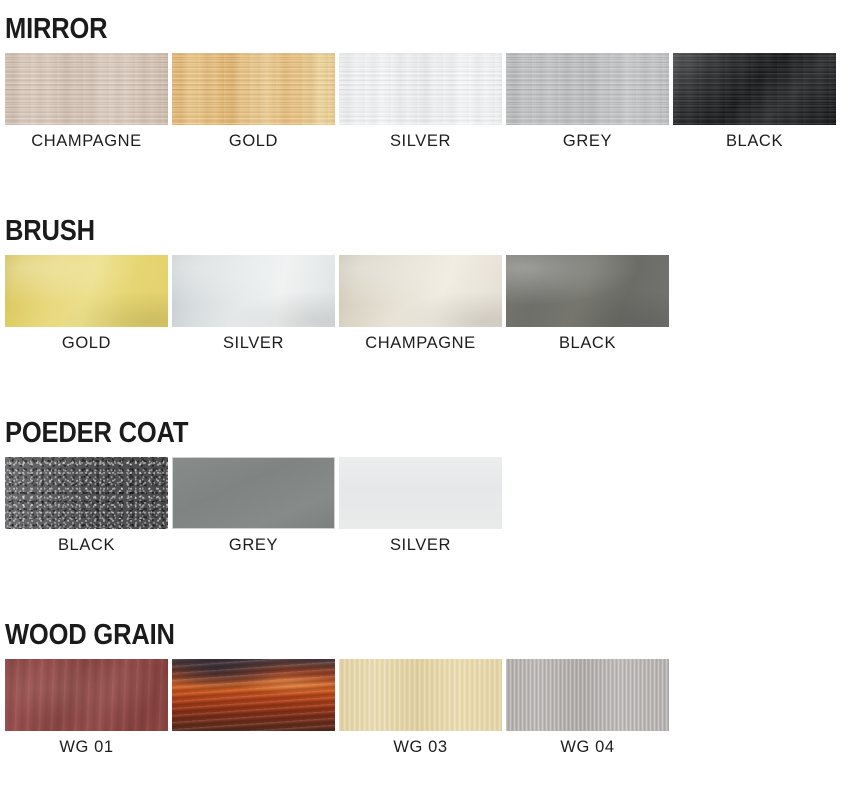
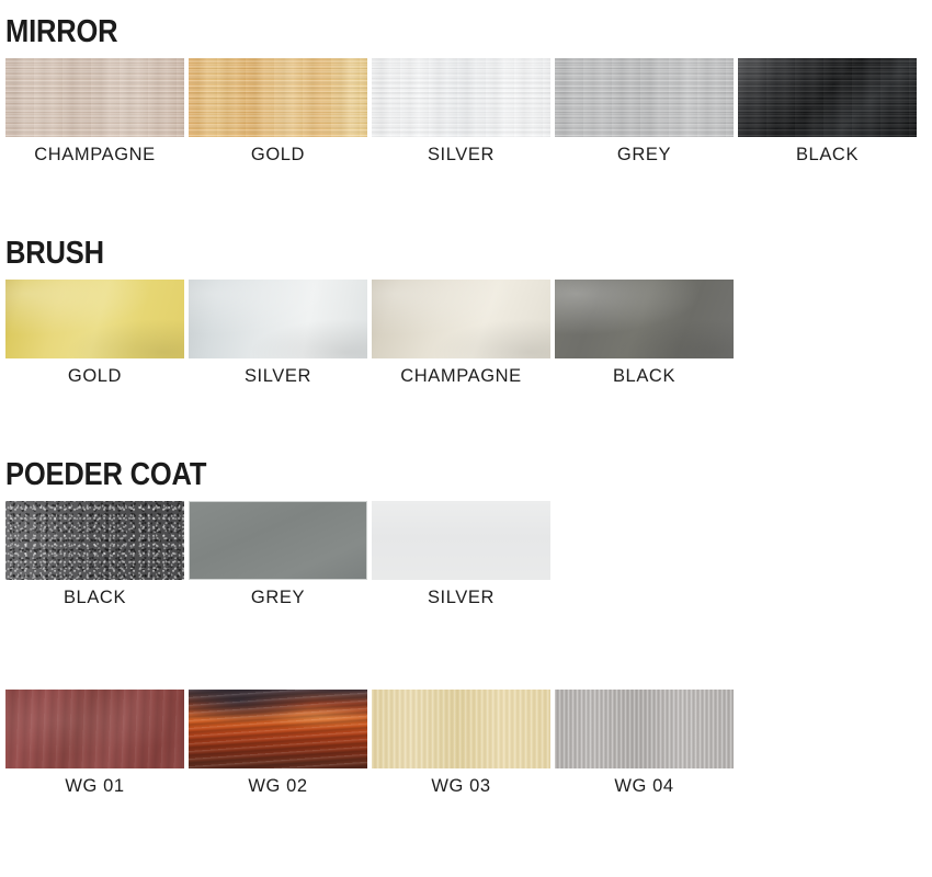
  MIRROR
  CHAMPAGNE
  GOLD
  SILVER
  GREY
  BLACK
  BRUSH
  GOLD
  SILVER
  CHAMPAGNE
  BLACK
  POEDER COAT
  BLACK
  GREY
  SILVER
- WOOD GRAIN
  WG 01
+ WG 02
  WG 03
  WG 04
